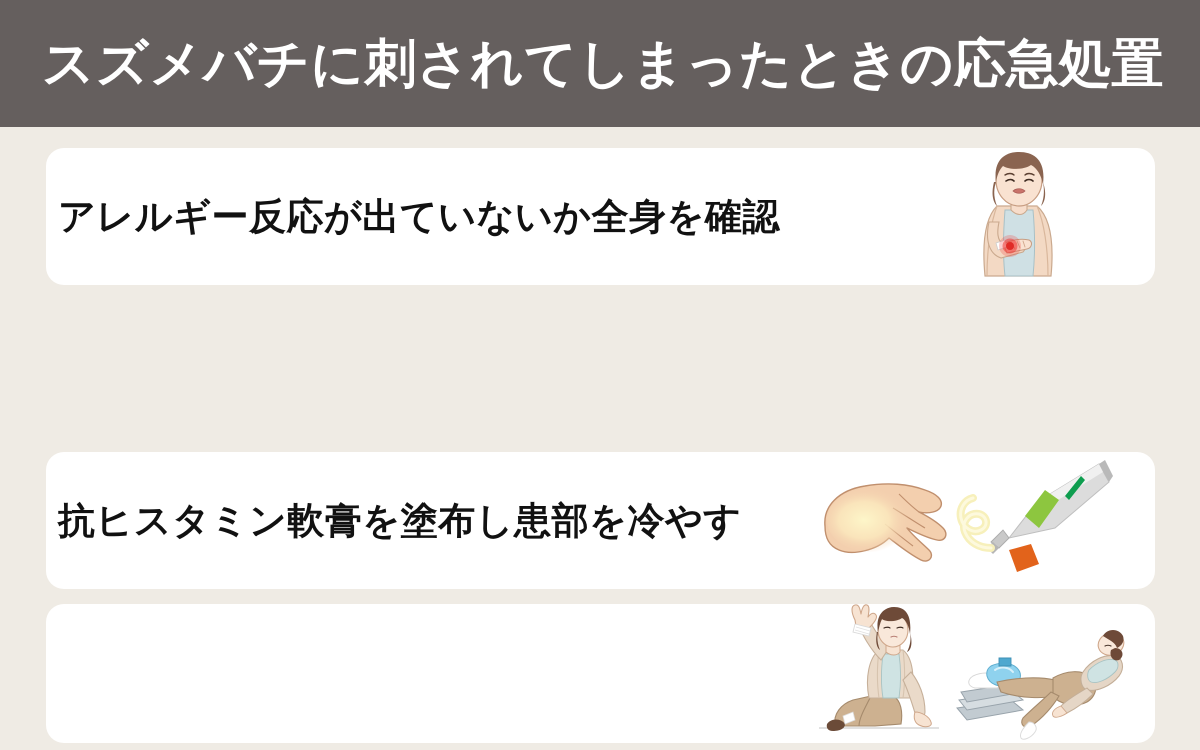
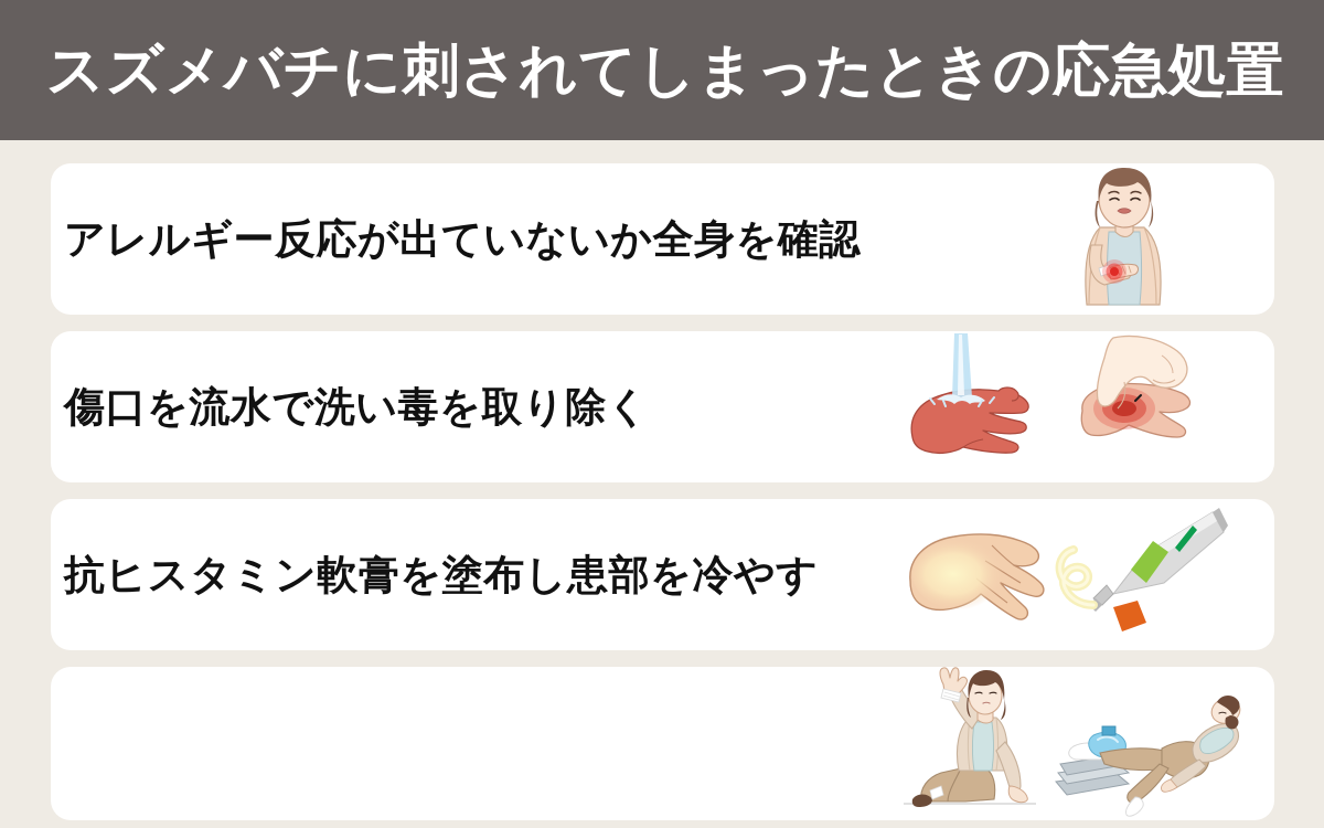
  スズメバチに刺されてしまったときの応急処置
  アレルギー反応が出ていないか全身を確認
+ 傷口を流水で洗い毒を取り除く
  抗ヒスタミン軟膏を塗布し患部を冷やす
